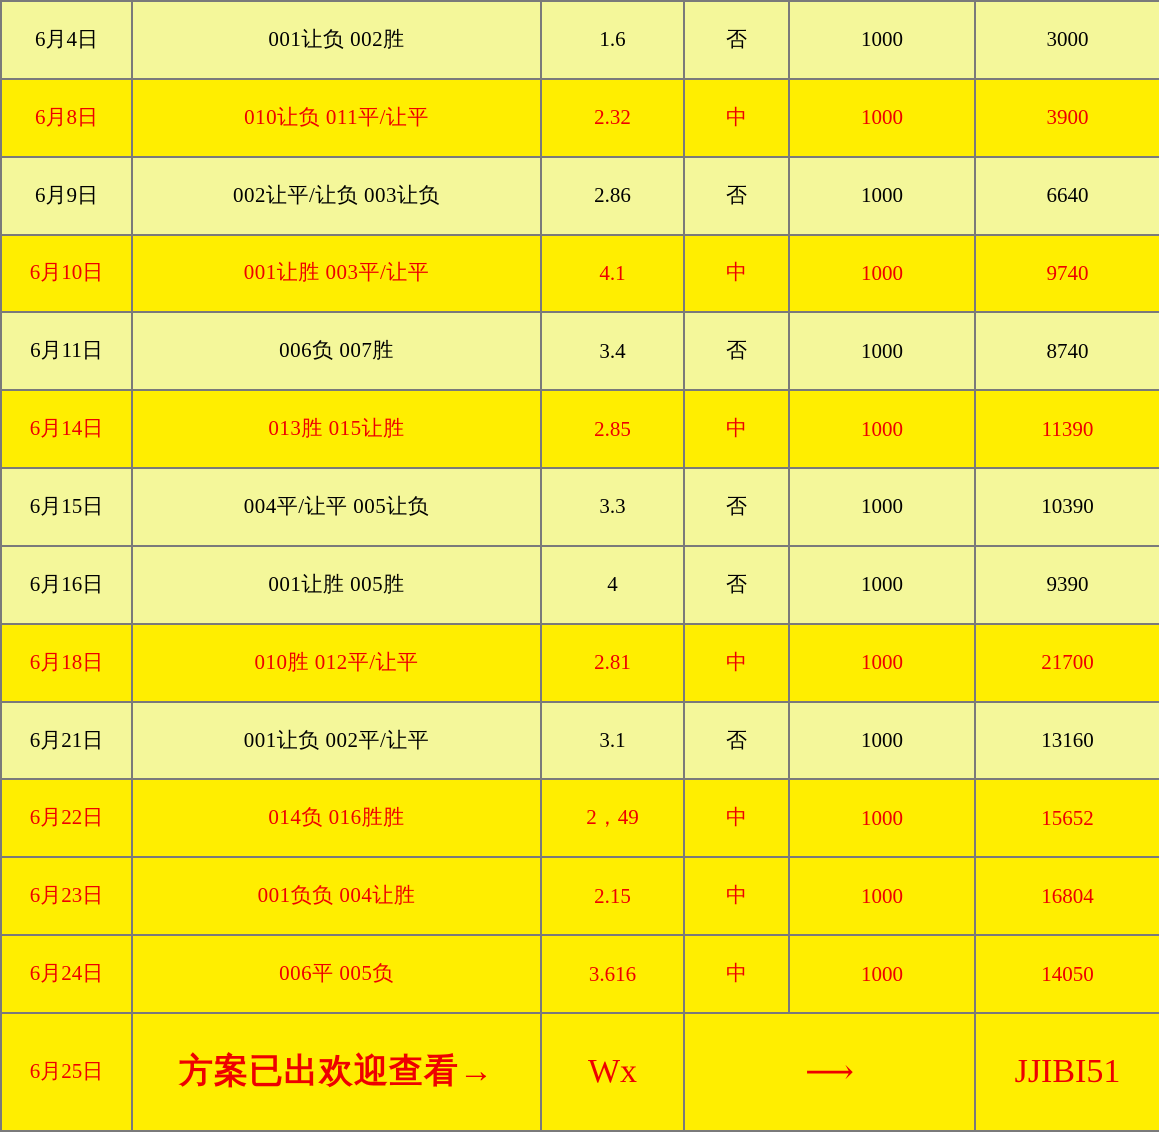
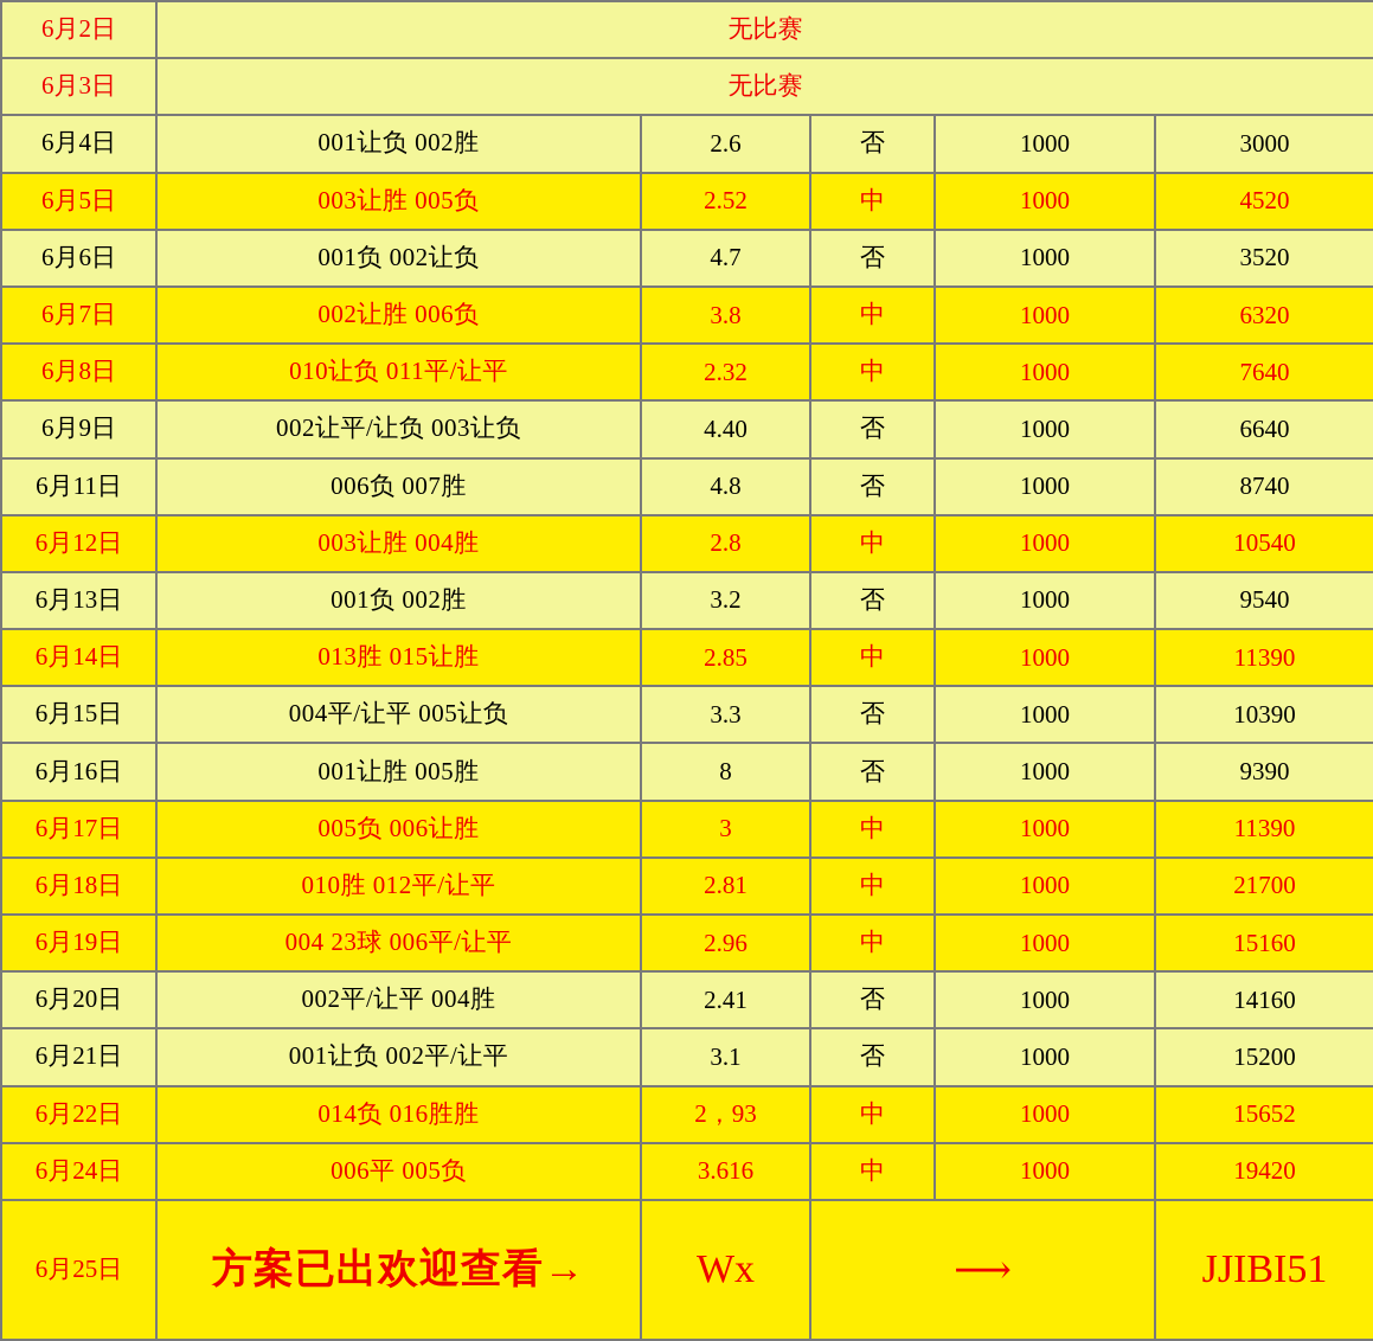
+ 6月2日	无比赛
+ 6月3日	无比赛
- 6月4日	001让负 002胜	1.6	否	1000	3000
+ 6月4日	001让负 002胜	2.6	否	1000	3000
+ 6月5日	003让胜 005负	2.52	中	1000	4520
+ 6月6日	001负 002让负	4.7	否	1000	3520
+ 6月7日	002让胜 006负	3.8	中	1000	6320
- 6月8日	010让负 011平/让平	2.32	中	1000	3900
+ 6月8日	010让负 011平/让平	2.32	中	1000	7640
- 6月9日	002让平/让负 003让负	2.86	否	1000	6640
+ 6月9日	002让平/让负 003让负	4.40	否	1000	6640
- 6月10日	001让胜 003平/让平	4.1	中	1000	9740
- 6月11日	006负 007胜	3.4	否	1000	8740
+ 6月11日	006负 007胜	4.8	否	1000	8740
+ 6月12日	003让胜 004胜	2.8	中	1000	10540
+ 6月13日	001负 002胜	3.2	否	1000	9540
  6月14日	013胜 015让胜	2.85	中	1000	11390
  6月15日	004平/让平 005让负	3.3	否	1000	10390
- 6月16日	001让胜 005胜	4	否	1000	9390
+ 6月16日	001让胜 005胜	8	否	1000	9390
+ 6月17日	005负 006让胜	3	中	1000	11390
  6月18日	010胜 012平/让平	2.81	中	1000	21700
+ 6月19日	004 23球 006平/让平	2.96	中	1000	15160
+ 6月20日	002平/让平 004胜	2.41	否	1000	14160
- 6月21日	001让负 002平/让平	3.1	否	1000	13160
+ 6月21日	001让负 002平/让平	3.1	否	1000	15200
- 6月22日	014负 016胜胜	2，49	中	1000	15652
+ 6月22日	014负 016胜胜	2，93	中	1000	15652
- 6月23日	001负负 004让胜	2.15	中	1000	16804
- 6月24日	006平 005负	3.616	中	1000	14050
+ 6月24日	006平 005负	3.616	中	1000	19420
  6月25日	方案已出欢迎查看→	Wx	⟶	JJIBI51
